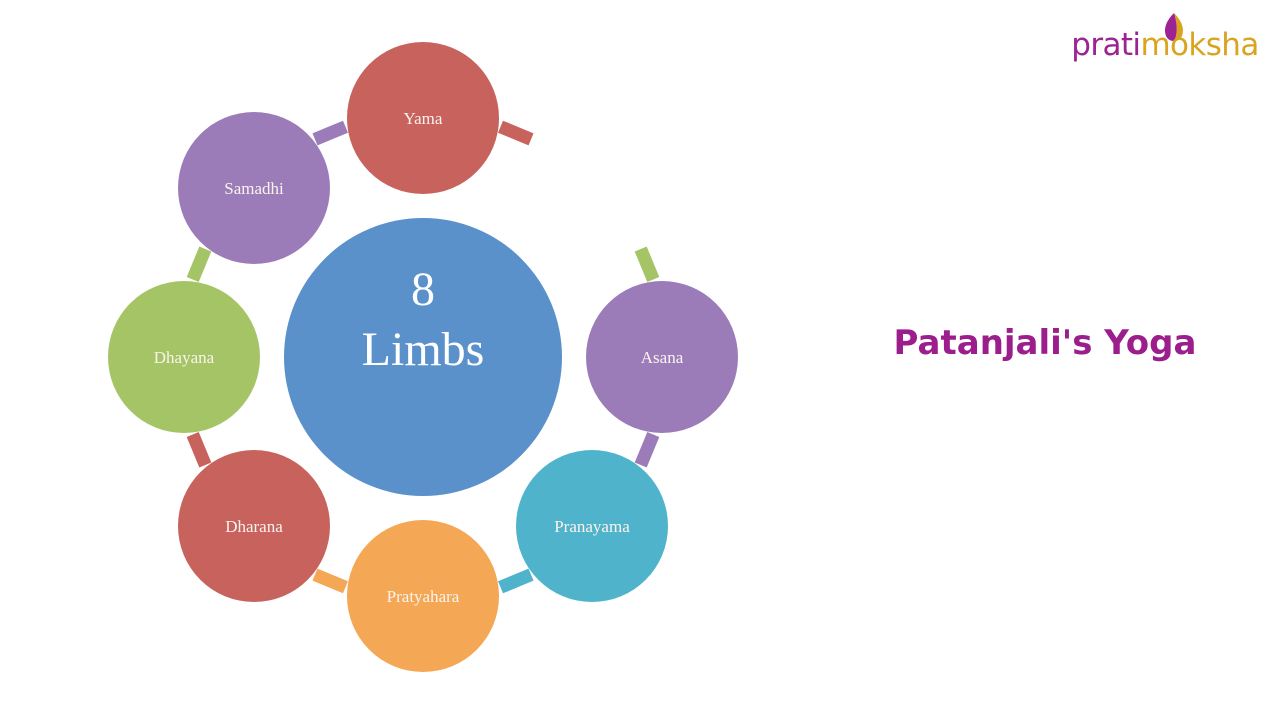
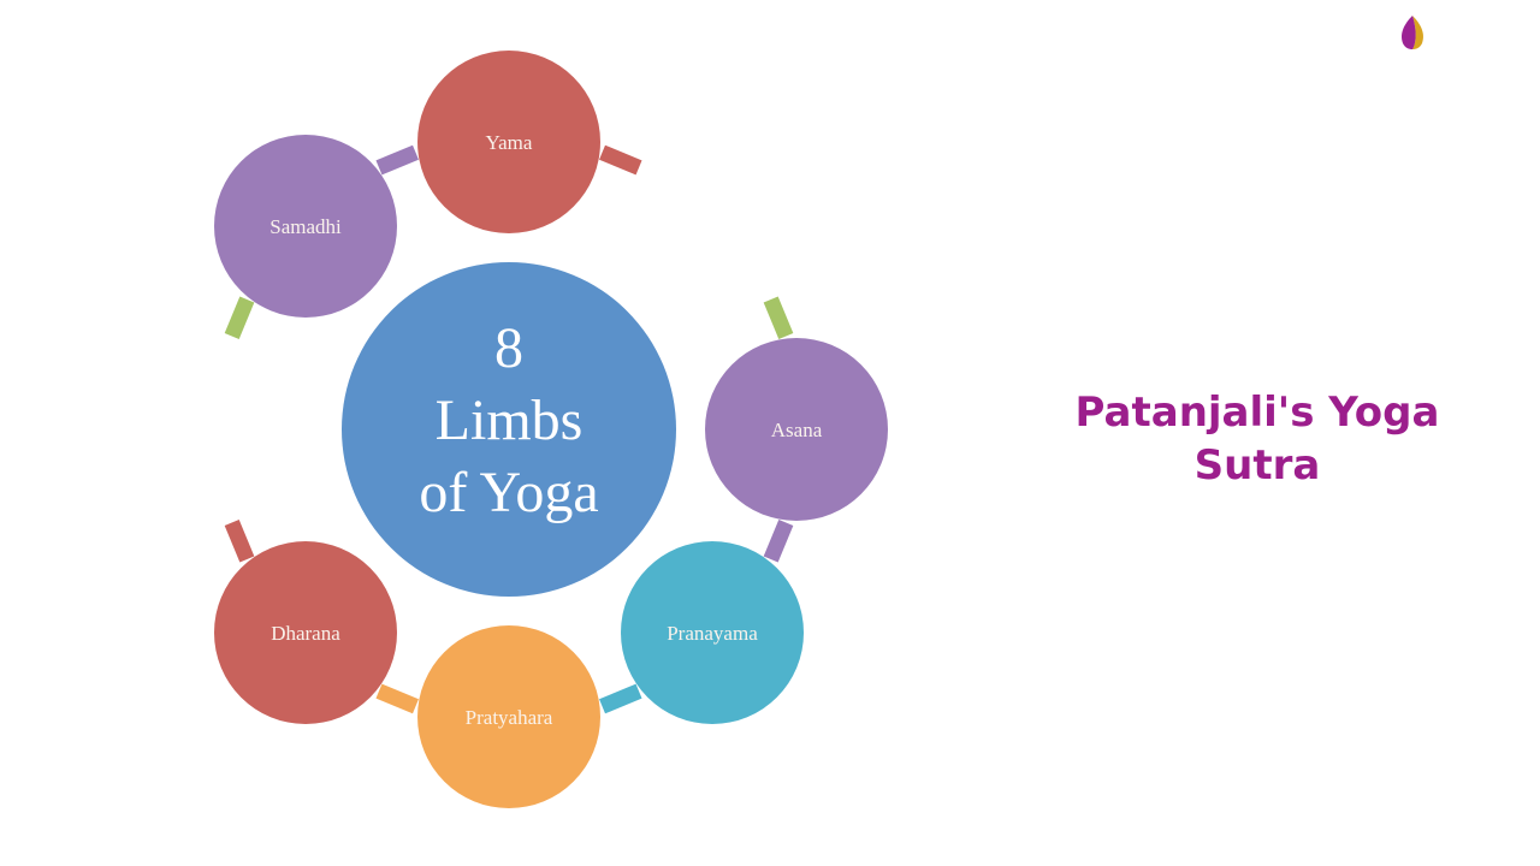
- pratimoksha
  Patanjali's Yoga
+ Sutra
  Yama
  Asana
  Pranayama
  Pratyahara
  Dharana
- Dhayana
  Samadhi
  8
  Limbs
+ of Yoga
